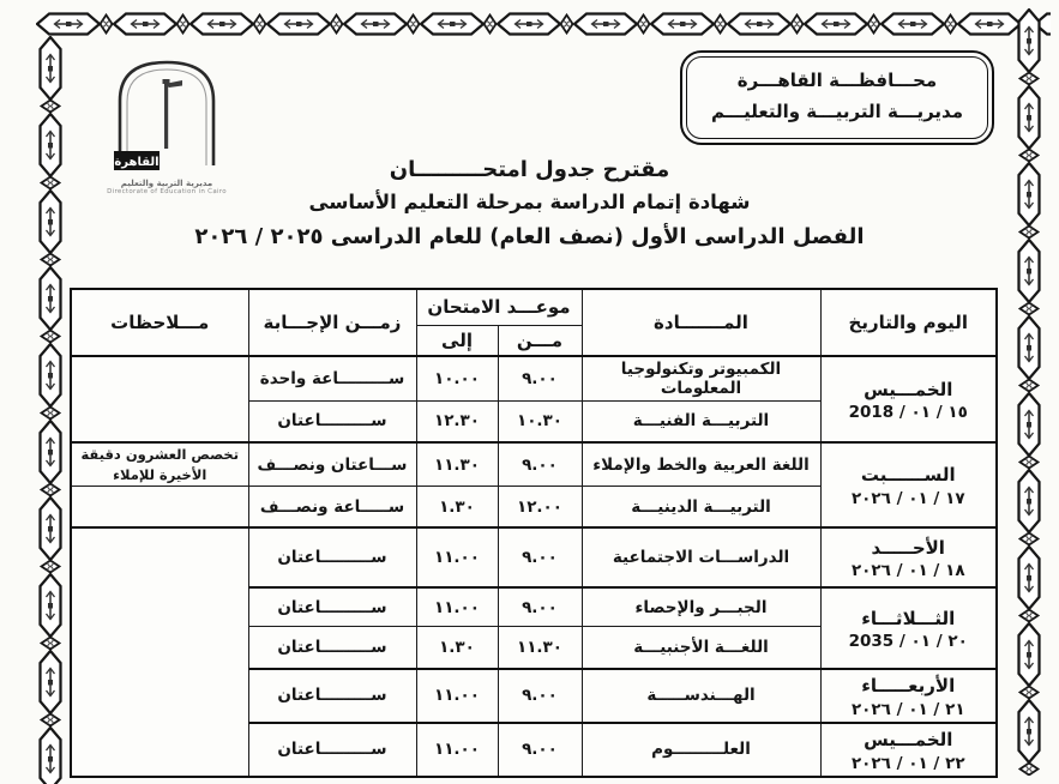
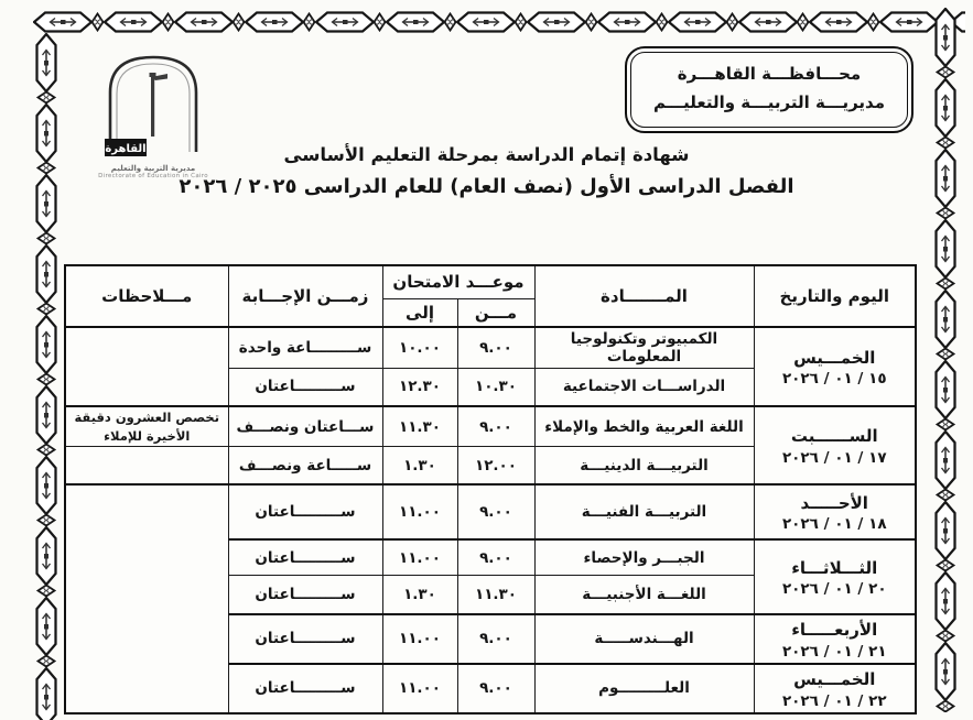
  محـــافظـــة القاهـــرة
  مديريـــة التربيـــة والتعليـــم
  القاهرة
  مديرية التربية والتعليم
- مقترح جدول امتحـــــــــان
  شهادة إتمام الدراسة بمرحلة التعليم الأساسى
  الفصل الدراسى الأول (نصف العام) للعام الدراسى ٢٠٢٥ / ٢٠٢٦
  اليوم والتاريخ	المـــــــادة	موعـــد الامتحان	زمـــن الإجـــابة	مـــلاحظات
  مـــن	إلى
- الخمـــيس ١٥ / ٠١ / 2018	الكمبيوتر وتكنولوجيا المعلومات	٩.٠٠	١٠.٠٠	ســـــــــاعة واحدة
+ الخمـــيس ١٥ / ٠١ / ٢٠٢٦	الكمبيوتر وتكنولوجيا المعلومات	٩.٠٠	١٠.٠٠	ســـــــــاعة واحدة
- التربيـــة الفنيـــة	١٠.٣٠	١٢.٣٠	ســـــــــاعتان
+ الدراســـات الاجتماعية	١٠.٣٠	١٢.٣٠	ســـــــــاعتان
  الســــــبت ١٧ / ٠١ / ٢٠٢٦	اللغة العربية والخط والإملاء	٩.٠٠	١١.٣٠	ســـاعتان ونصـــف	تخصص العشرون دقيقة الأخيرة للإملاء
  التربيـــة الدينيـــة	١٢.٠٠	١.٣٠	ســـــاعة ونصـــف
- الأحـــــد ١٨ / ٠١ / ٢٠٢٦	الدراســـات الاجتماعية	٩.٠٠	١١.٠٠	ســـــــــاعتان
+ الأحـــــد ١٨ / ٠١ / ٢٠٢٦	التربيـــة الفنيـــة	٩.٠٠	١١.٠٠	ســـــــــاعتان
- الثـــلاثـــاء ٢٠ / ٠١ / 2035	الجبـــر والإحصاء	٩.٠٠	١١.٠٠	ســـــــــاعتان
+ الثـــلاثـــاء ٢٠ / ٠١ / ٢٠٢٦	الجبـــر والإحصاء	٩.٠٠	١١.٠٠	ســـــــــاعتان
  اللغـــة الأجنبيـــة	١١.٣٠	١.٣٠	ســـــــــاعتان
  الأربعـــــاء ٢١ / ٠١ / ٢٠٢٦	الهـــندســـــة	٩.٠٠	١١.٠٠	ســـــــــاعتان
  الخمـــيس ٢٢ / ٠١ / ٢٠٢٦	العلـــــــــوم	٩.٠٠	١١.٠٠	ســـــــــاعتان
